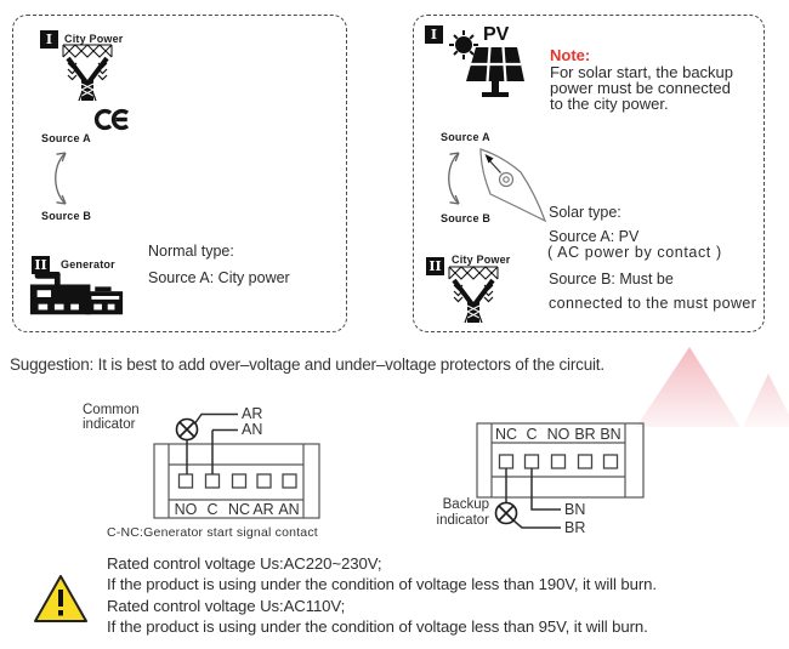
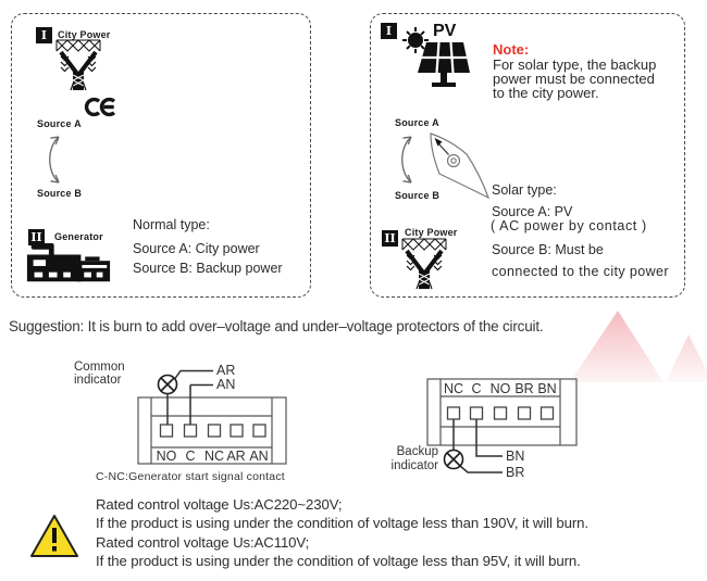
  I
  City Power
  Source A
  Source B
  II
  Generator
  Normal type:
  Source A: City power
+ Source B: Backup power
  I
  PV
  Note:
- For solar start, the backup
+ For solar type, the backup
  power must be connected
  to the city power.
  Source A
  Source B
  II
  City Power
  Solar type:
  Source A: PV
  ( AC power by contact )
  Source B: Must be
- connected to the must power
+ connected to the city power
- Suggestion: It is best to add over–voltage and under–voltage protectors of the circuit.
+ Suggestion: It is burn to add over–voltage and under–voltage protectors of the circuit.
  Common
  indicator
  AR
  AN
  NO
  C
  NC
  AR
  AN
  C-NC:Generator start signal contact
  NC
  C
  NO
  BR
  BN
  Backup
  indicator
  BN
  BR
  Rated control voltage Us:AC220~230V;
  If the product is using under the condition of voltage less than 190V, it will burn.
  Rated control voltage Us:AC110V;
  If the product is using under the condition of voltage less than 95V, it will burn.
